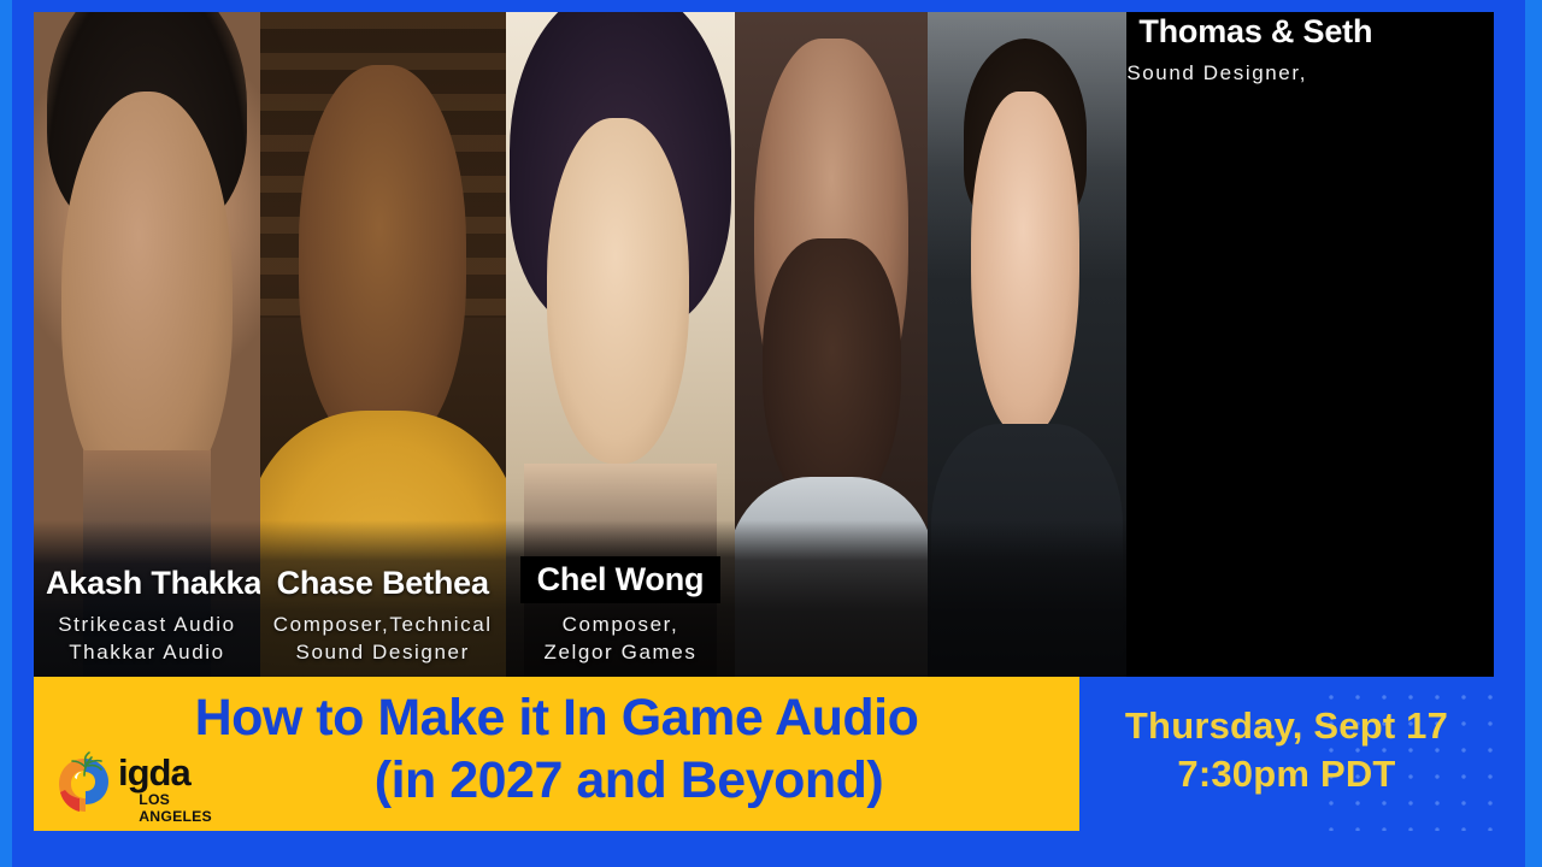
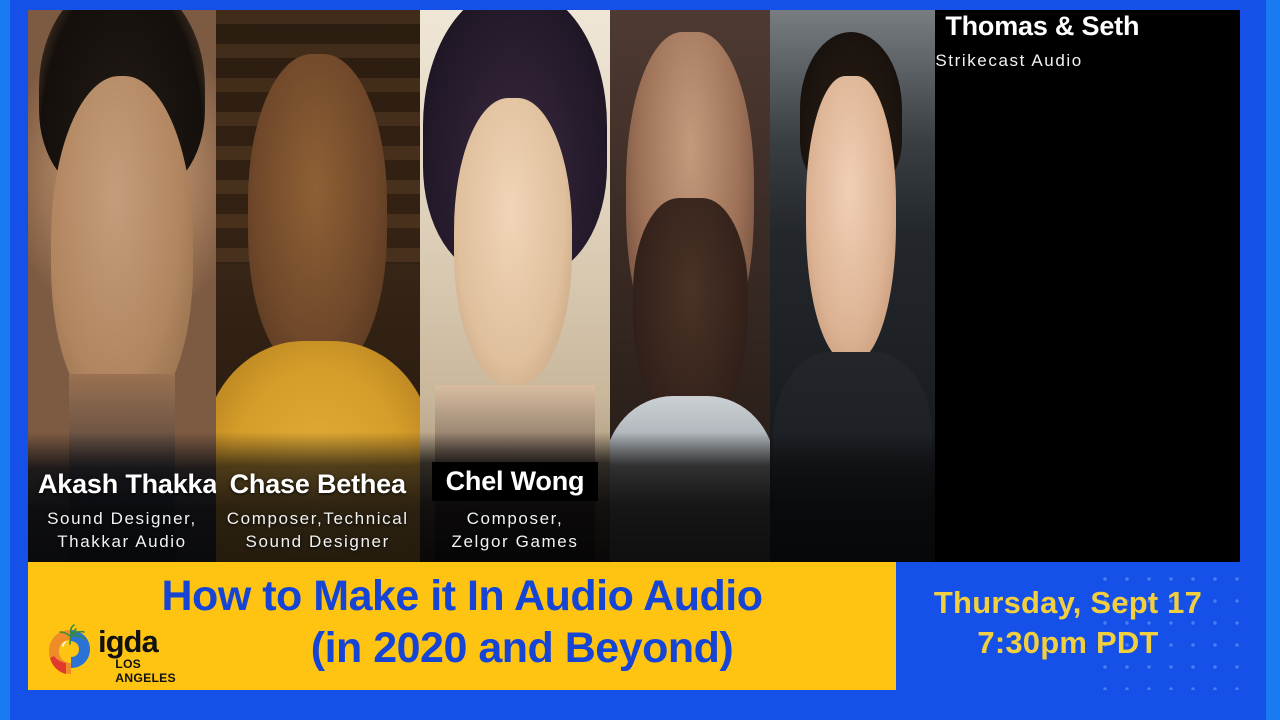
  Akash Thakka
- Strikecast Audio
+ Sound Designer,
  Thakkar Audio
  Chase Bethea
  Composer,Technical
  Sound Designer
  Chel Wong
  Composer,
  Zelgor Games
  Thomas & Seth
- Sound Designer,
+ Strikecast Audio
- How to Make it In Game Audio
+ How to Make it In Audio Audio
- (in 2027 and Beyond)
+ (in 2020 and Beyond)
  igda
  LOS ANGELES
  Thursday, Sept 17
  7:30pm PDT
